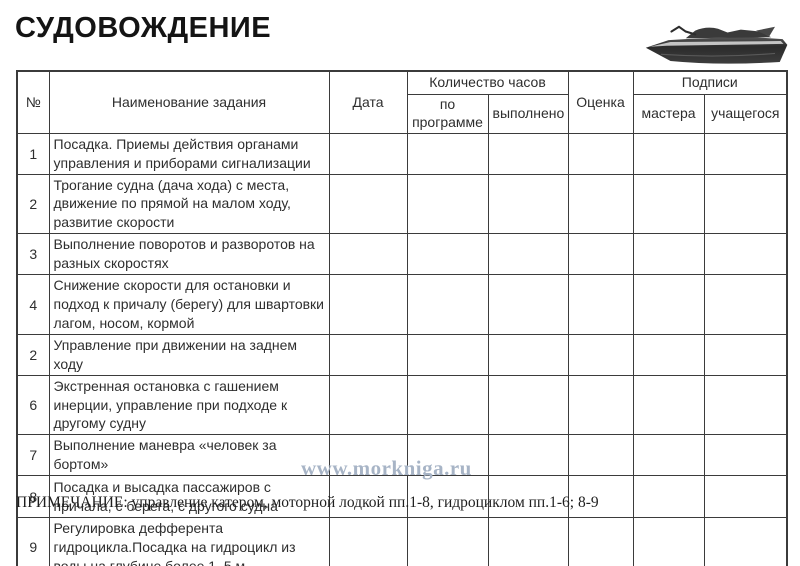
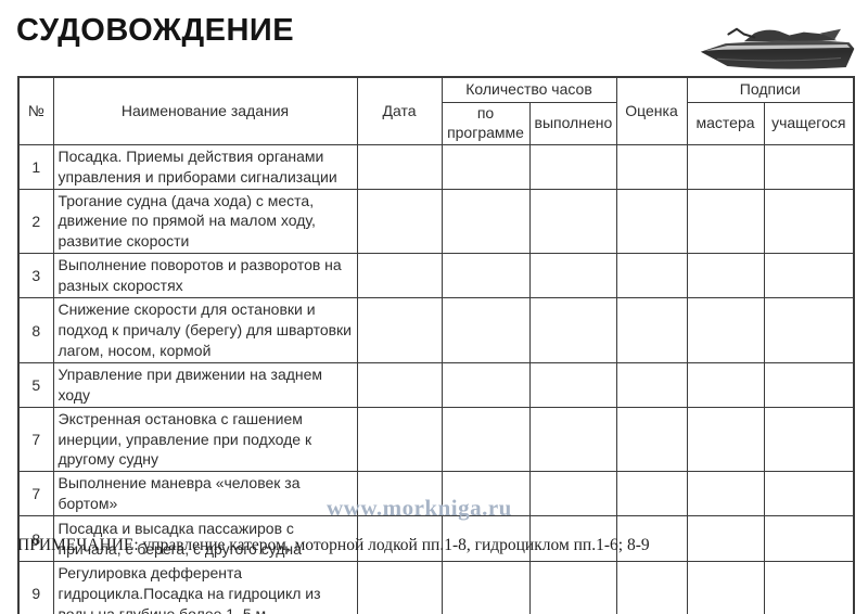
  СУДОВОЖДЕНИЕ
  №	Наименование задания	Дата	Количество часов	Оценка	Подписи
  по программе	выполнено	мастера	учащегося
  1	Посадка. Приемы действия органами управления и приборами сигнализации
  2	Трогание судна (дача хода) с места, движение по прямой на малом ходу, развитие скорости
  3	Выполнение поворотов и разворотов на разных скоростях
- 4	Снижение скорости для остановки и подход к причалу (берегу) для швартовки лагом, носом, кормой
+ 8	Снижение скорости для остановки и подход к причалу (берегу) для швартовки лагом, носом, кормой
- 2	Управление при движении на заднем ходу
+ 5	Управление при движении на заднем ходу
- 6	Экстренная остановка с гашением инерции, управление при подходе к другому судну
+ 7	Экстренная остановка с гашением инерции, управление при подходе к другому судну
  7	Выполнение маневра «человек за бортом»
  8	Посадка и высадка пассажиров с причала, с берега, с другого судна
  9	Регулировка дефферента гидроцикла.Посадка на гидроцикл из
  www.morkniga.ru
  ПРИМЕЧАНИЕ: управление катером, моторной лодкой пп.1-8, гидроциклом пп.1-6; 8-9
